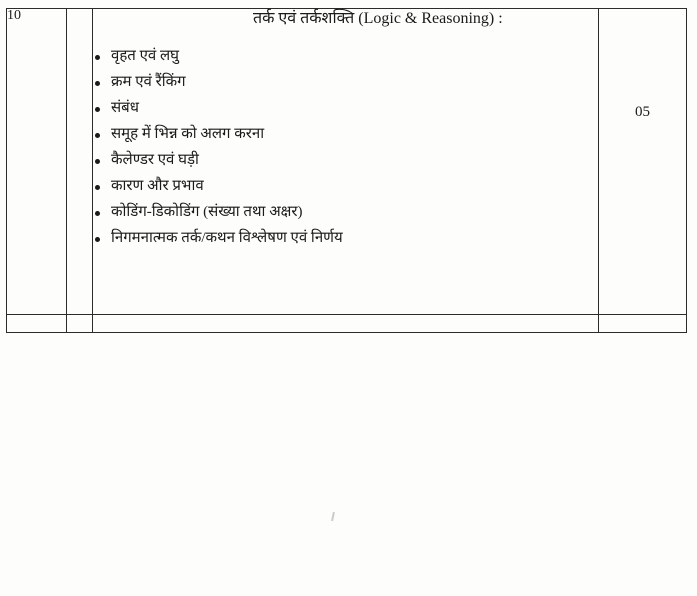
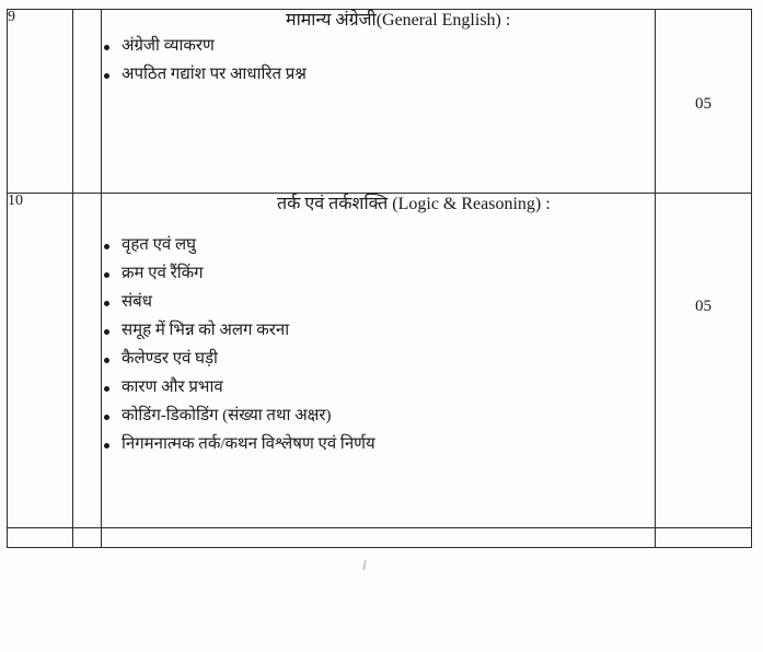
+ 9		मामान्य अंग्रेजी(General English) : अंग्रेजी व्याकरण अपठित गद्यांश पर आधारित प्रश्न	05
  10		तर्क एवं तर्कशक्ति (Logic & Reasoning) : वृहत एवं लघु क्रम एवं रैंकिंग संबंध समूह में भिन्न को अलग करना कैलेण्डर एवं घड़ी कारण और प्रभाव कोडिंग-डिकोडिंग (संख्या तथा अक्षर) निगमनात्मक तर्क/कथन विश्लेषण एवं निर्णय	05
